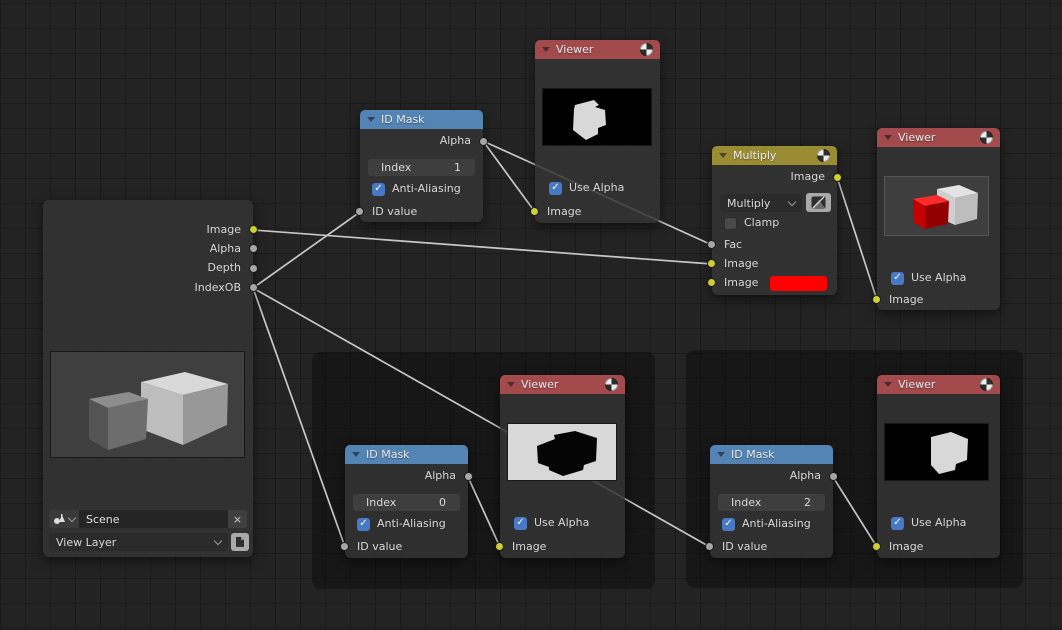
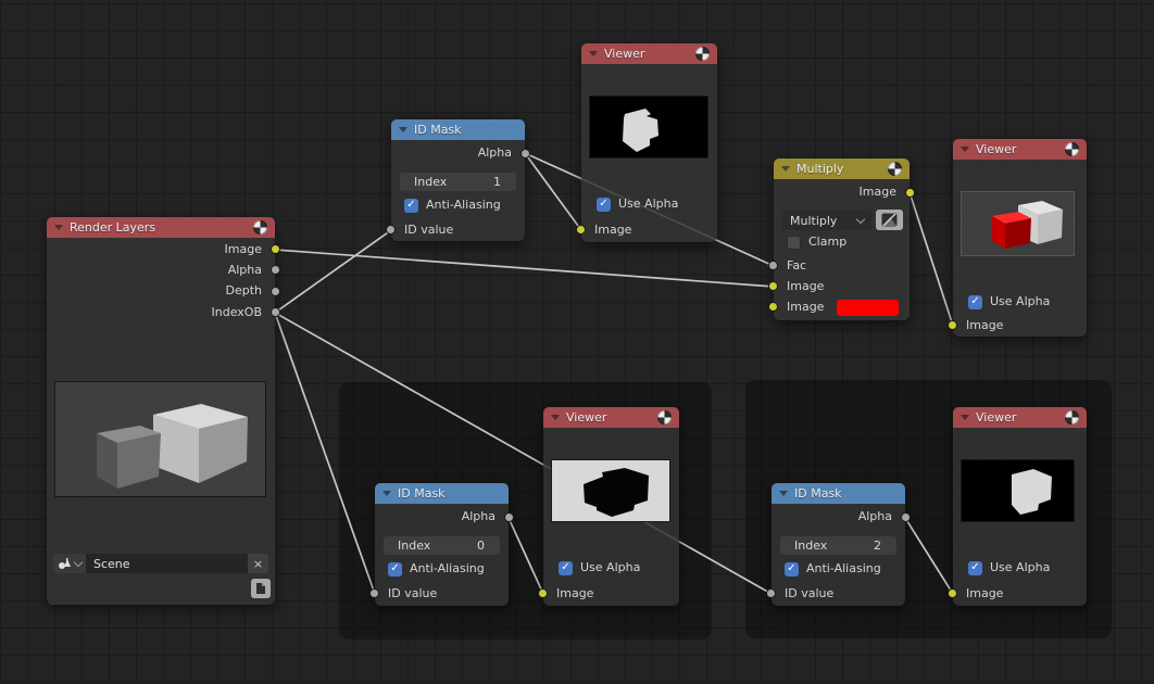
+ Render Layers
  Image
  Alpha
  Depth
  IndexOB
  Scene
  ×
- View Layer
  ID Mask
  Alpha
  Index
  1
  ✓
  Anti-Aliasing
  ID value
  Viewer
  ✓
  Use Alpha
  Image
  Multiply
  Image
  Multiply
  Clamp
  Fac
  Image
  Image
  Viewer
  ✓
  Use Alpha
  Image
  ID Mask
  Alpha
  Index
  0
  ✓
  Anti-Aliasing
  ID value
  Viewer
  ✓
  Use Alpha
  Image
  ID Mask
  Alpha
  Index
  2
  ✓
  Anti-Aliasing
  ID value
  Viewer
  ✓
  Use Alpha
  Image
